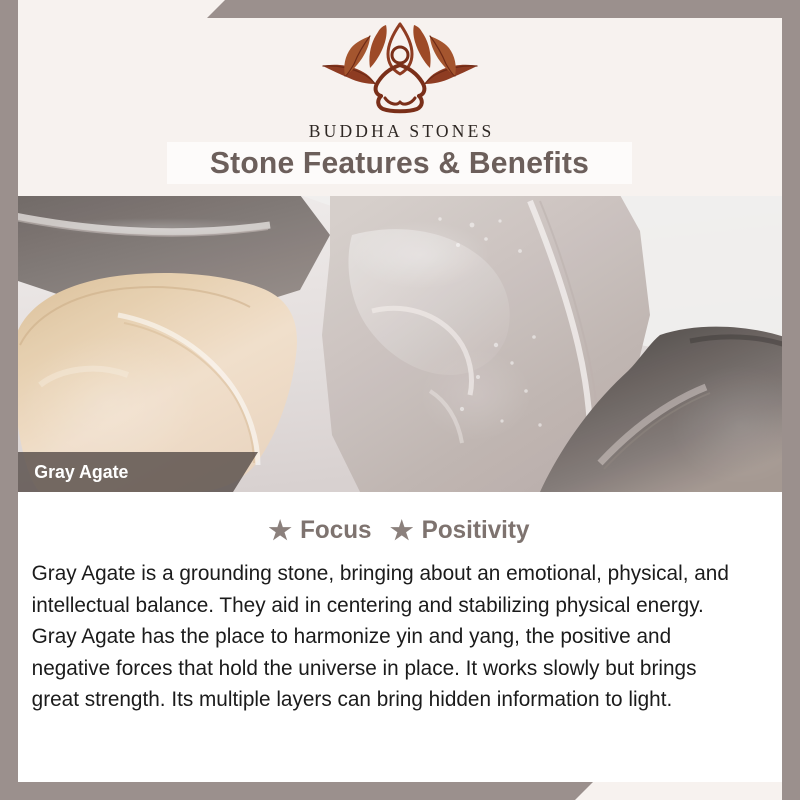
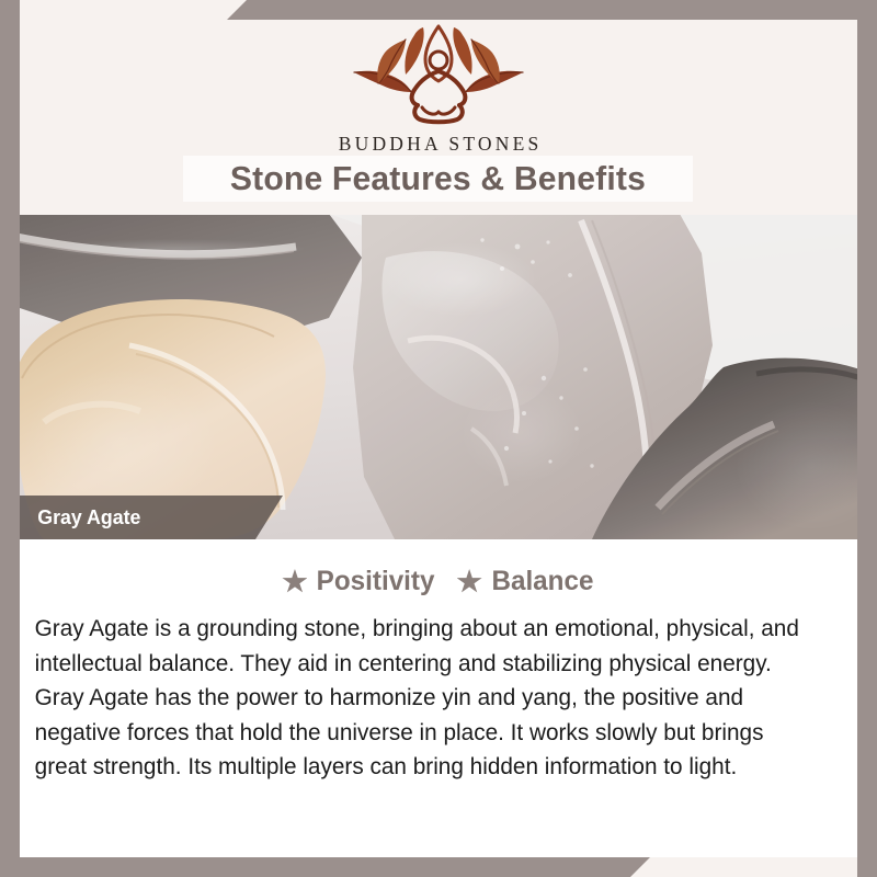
  BUDDHA STONES
  Stone Features & Benefits
  Gray Agate
- Focus
  Positivity
+ Balance
- Gray Agate is a grounding stone, bringing about an emotional, physical, and intellectual balance. They aid in centering and stabilizing physical energy. Gray Agate has the place to harmonize yin and yang, the positive and negative forces that hold the universe in place. It works slowly but brings great strength. Its multiple layers can bring hidden information to light.
+ Gray Agate is a grounding stone, bringing about an emotional, physical, and intellectual balance. They aid in centering and stabilizing physical energy. Gray Agate has the power to harmonize yin and yang, the positive and negative forces that hold the universe in place. It works slowly but brings great strength. Its multiple layers can bring hidden information to light.
